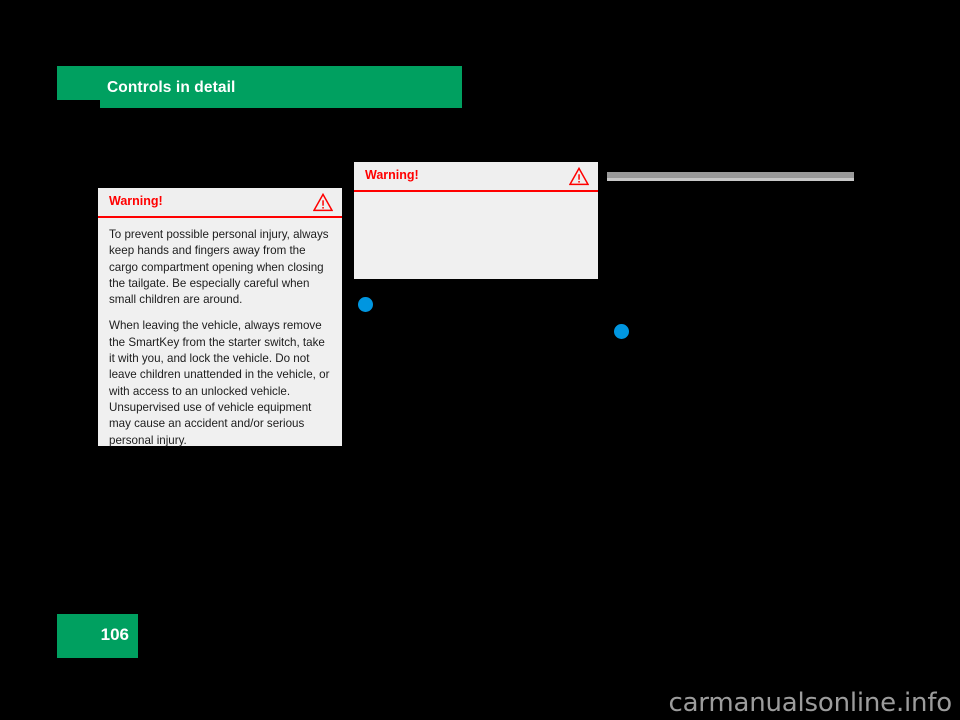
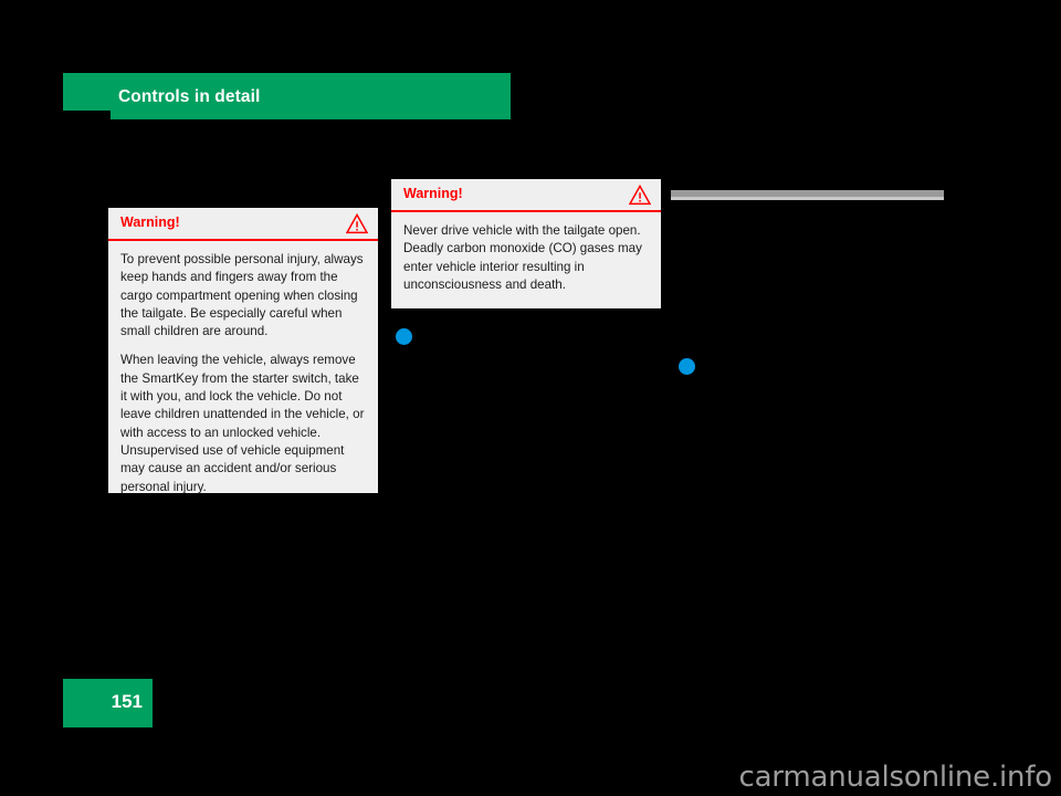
  Controls in detail
  Warning!
  To prevent possible personal injury, always keep hands and fingers away from the cargo compartment opening when closing the tailgate. Be especially careful when small children are around.
  When leaving the vehicle, always remove the SmartKey from the starter switch, take it with you, and lock the vehicle. Do not leave children unattended in the vehicle, or with access to an unlocked vehicle. Unsupervised use of vehicle equipment may cause an accident and/or serious personal injury.
  Warning!
+ Never drive vehicle with the tailgate open. Deadly carbon monoxide (CO) gases may enter vehicle interior resulting in unconsciousness and death.
- 106
+ 151
  carmanualsonline.info
